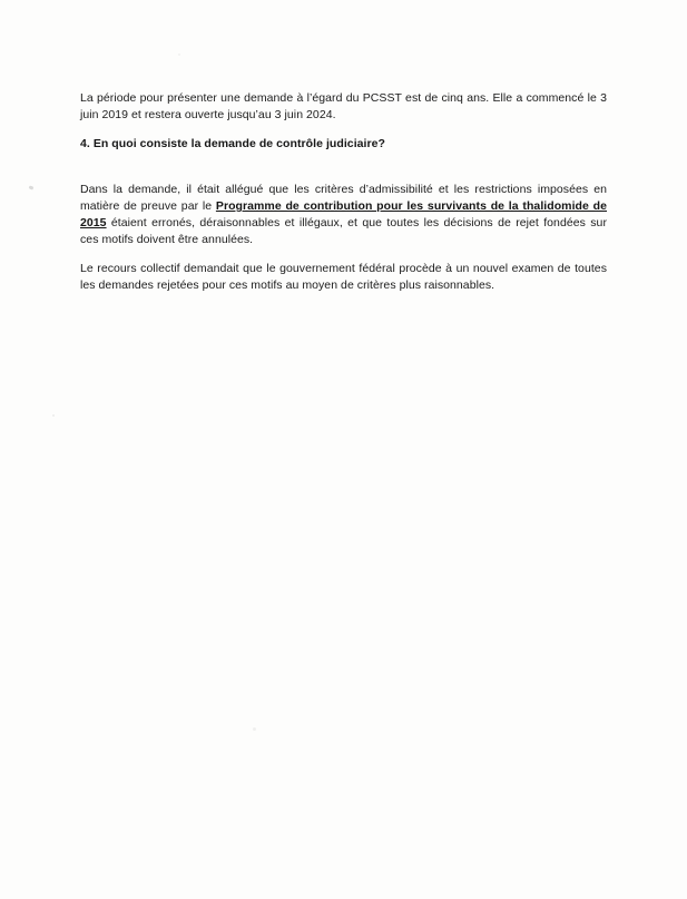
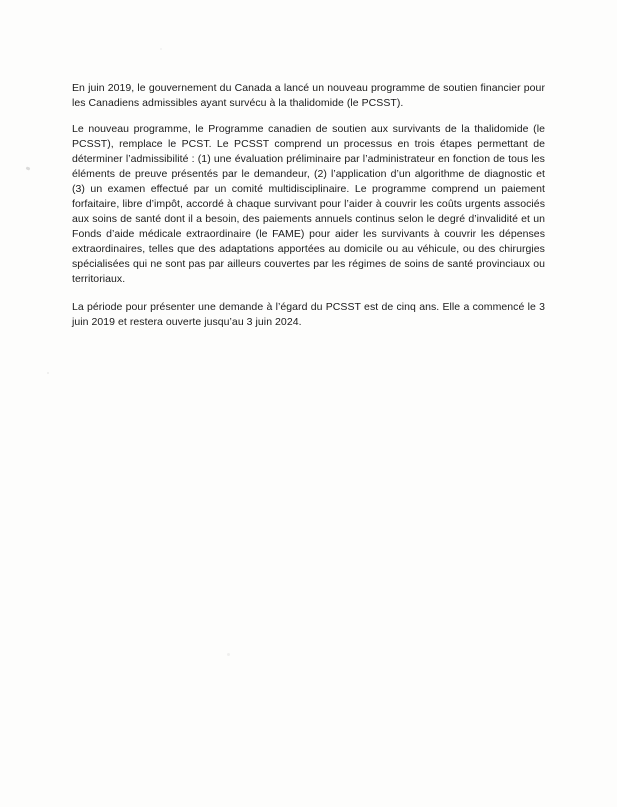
+ En juin 2019, le gouvernement du Canada a lancé un nouveau programme de soutien financier pour les Canadiens admissibles ayant survécu à la thalidomide (le PCSST).
+ Le nouveau programme, le Programme canadien de soutien aux survivants de la thalidomide (le PCSST), remplace le PCST. Le PCSST comprend un processus en trois étapes permettant de déterminer l’admissibilité : (1) une évaluation préliminaire par l’administrateur en fonction de tous les éléments de preuve présentés par le demandeur, (2) l’application d’un algorithme de diagnostic et (3) un examen effectué par un comité multidisciplinaire. Le programme comprend un paiement forfaitaire, libre d’impôt, accordé à chaque survivant pour l’aider à couvrir les coûts urgents associés aux soins de santé dont il a besoin, des paiements annuels continus selon le degré d’invalidité et un Fonds d’aide médicale extraordinaire (le FAME) pour aider les survivants à couvrir les dépenses extraordinaires, telles que des adaptations apportées au domicile ou au véhicule, ou des chirurgies spécialisées qui ne sont pas par ailleurs couvertes par les régimes de soins de santé provinciaux ou territoriaux.
  La période pour présenter une demande à l’égard du PCSST est de cinq ans. Elle a commencé le 3 juin 2019 et restera ouverte jusqu’au 3 juin 2024.
- 4. En quoi consiste la demande de contrôle judiciaire?
- Dans la demande, il était allégué que les critères d’admissibilité et les restrictions imposées en matière de preuve par le Programme de contribution pour les survivants de la thalidomide de 2015 étaient erronés, déraisonnables et illégaux, et que toutes les décisions de rejet fondées sur ces motifs doivent être annulées.
- Le recours collectif demandait que le gouvernement fédéral procède à un nouvel examen de toutes les demandes rejetées pour ces motifs au moyen de critères plus raisonnables.
